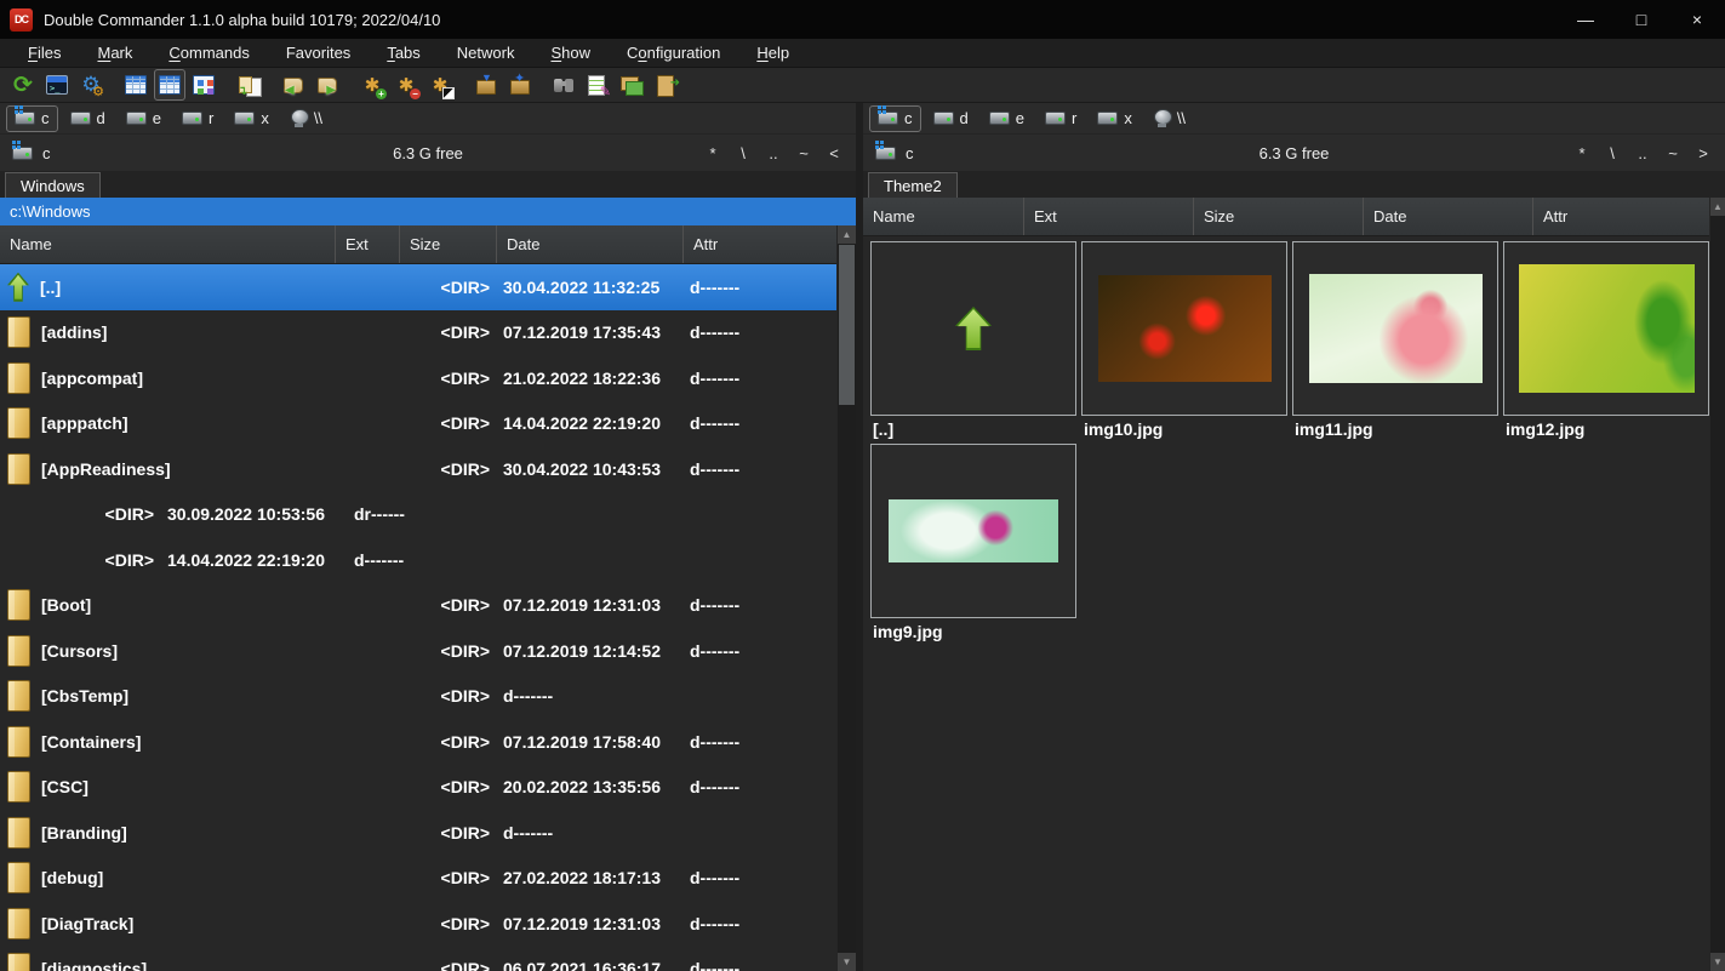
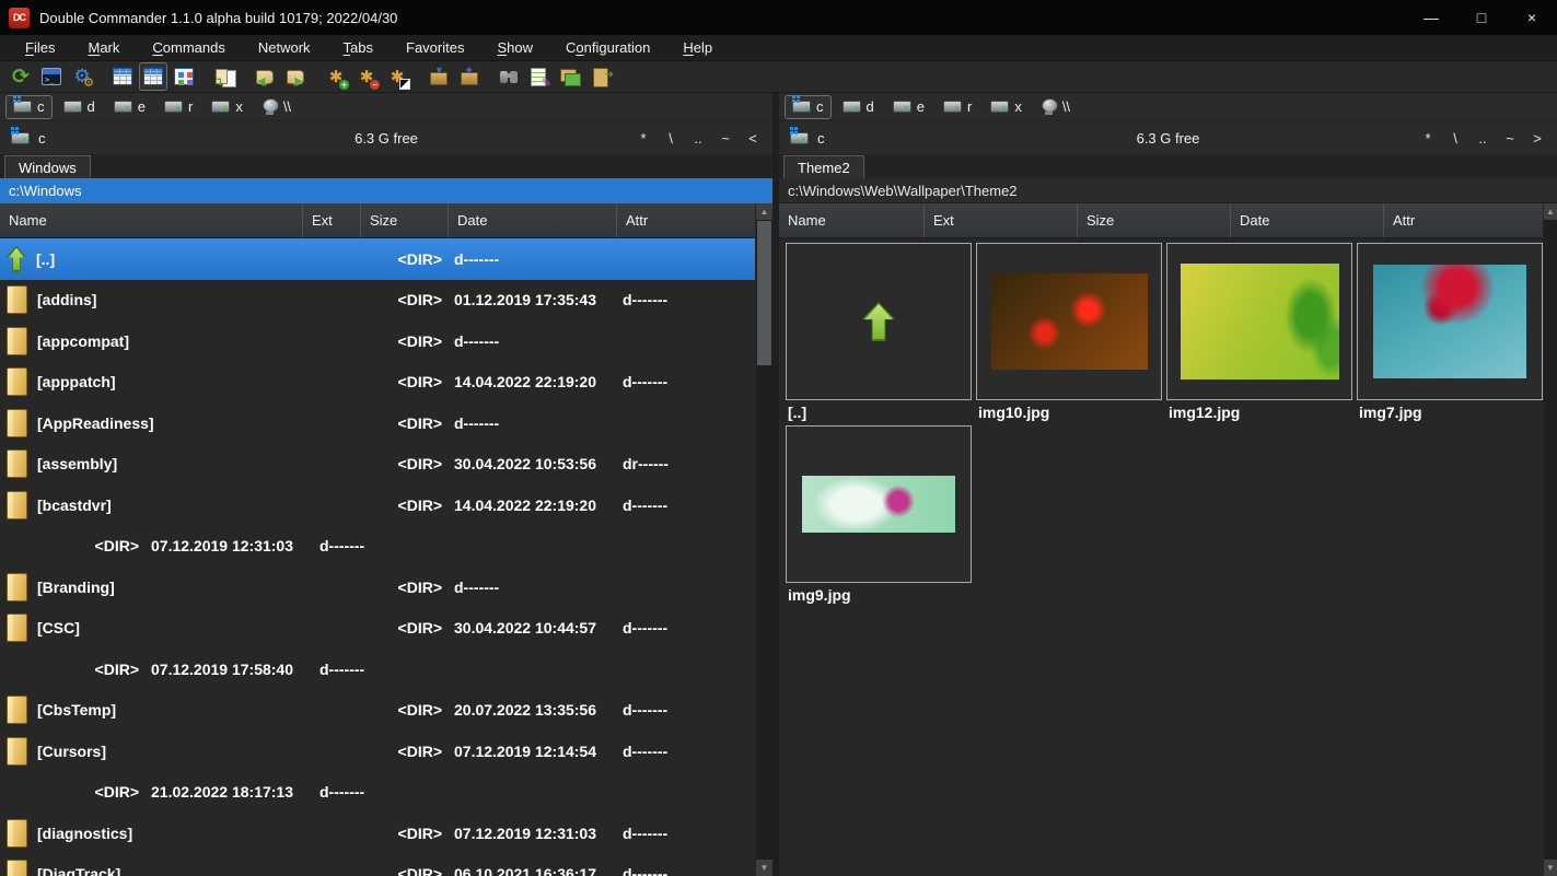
  DC
- Double Commander 1.1.0 alpha build 10179; 2022/04/10
+ Double Commander 1.1.0 alpha build 10179; 2022/04/30
  —
  □
  ×
  Files
  Mark
  Commands
- Favorites
+ Network
  Tabs
- Network
+ Favorites
  Show
  Configuration
  Help
  c
  d
  e
  r
  x
  \\
  c
  6.3 G free
  *
  \
  ..
  ~
  <
  Windows
  c:\Windows
  Name
  Ext
  Size
  Date
  Attr
  [..]
  <DIR>
- 30.04.2022 11:32:25
  d-------
  [addins]
  <DIR>
- 07.12.2019 17:35:43
+ 01.12.2019 17:35:43
  d-------
  [appcompat]
  <DIR>
- 21.02.2022 18:22:36
  d-------
  [apppatch]
  <DIR>
  14.04.2022 22:19:20
  d-------
  [AppReadiness]
  <DIR>
- 30.04.2022 10:43:53
  d-------
+ [assembly]
  <DIR>
- 30.09.2022 10:53:56
+ 30.04.2022 10:53:56
  dr------
+ [bcastdvr]
  <DIR>
  14.04.2022 22:19:20
  d-------
- [Boot]
  <DIR>
  07.12.2019 12:31:03
  d-------
- [Cursors]
+ [Branding]
  <DIR>
- 07.12.2019 12:14:52
  d-------
- [CbsTemp]
+ [CSC]
  <DIR>
+ 30.04.2022 10:44:57
  d-------
- [Containers]
  <DIR>
  07.12.2019 17:58:40
  d-------
- [CSC]
+ [CbsTemp]
  <DIR>
- 20.02.2022 13:35:56
+ 20.07.2022 13:35:56
  d-------
- [Branding]
+ [Cursors]
  <DIR>
+ 07.12.2019 12:14:54
  d-------
- [debug]
  <DIR>
- 27.02.2022 18:17:13
+ 21.02.2022 18:17:13
  d-------
- [DiagTrack]
+ [diagnostics]
  <DIR>
  07.12.2019 12:31:03
  d-------
- [diagnostics]
+ [DiagTrack]
  <DIR>
- 06.07.2021 16:36:17
+ 06.10.2021 16:36:17
  d-------
  ▲
  ▼
  c
  d
  e
  r
  x
  \\
  c
  6.3 G free
  *
  \
  ..
  ~
  >
  Theme2
+ c:\Windows\Web\Wallpaper\Theme2
  Name
  Ext
  Size
  Date
  Attr
  [..]
  img10.jpg
- img11.jpg
  img12.jpg
+ img7.jpg
  img9.jpg
  ▲
  ▼
